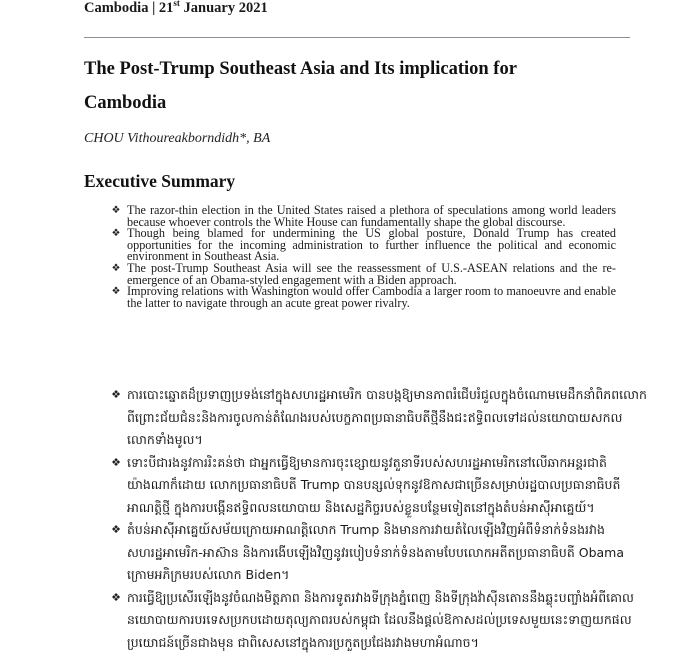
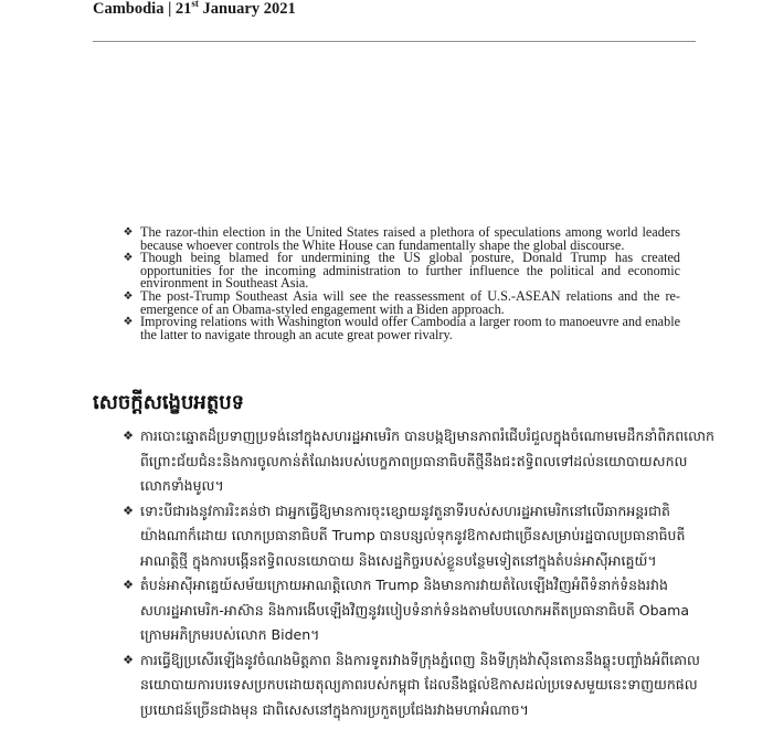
  Cambodia | 21st January 2021
- The Post-Trump Southeast Asia and Its implication for Cambodia
- CHOU Vithoureakborndidh*, BA
- Executive Summary
  ❖
  The razor-thin election in the United States raised a plethora of speculations among world leaders because whoever controls the White House can fundamentally shape the global discourse.
  ❖
  Though being blamed for undermining the US global posture, Donald Trump has created opportunities for the incoming administration to further influence the political and economic environment in Southeast Asia.
  ❖
  The post-Trump Southeast Asia will see the reassessment of U.S.-ASEAN relations and the re-emergence of an Obama-styled engagement with a Biden approach.
  ❖
  Improving relations with Washington would offer Cambodia a larger room to manoeuvre and enable the latter to navigate through an acute great power rivalry.
+ សេចក្តីសង្ខេបអត្ថបទ
  ❖
  ការបោះឆ្នោតដ៏ប្រទាញប្រទង់នៅក្នុងសហរដ្ឋអាមេរិក បានបង្កឱ្យមានភាពរំជើបរំជួលក្នុងចំណោមមេដឹកនាំពិភពលោក ពីព្រោះជ័យជំនះនិងការចូលកាន់តំណែងរបស់បេក្ខភាពប្រធានាធិបតីថ្មីនឹងជះឥទ្ធិពលទៅដល់នយោបាយសកលលោកទាំងមូល។
  ❖
  ទោះបីជារងនូវការរិះគន់ថា ជាអ្នកធ្វើឱ្យមានការចុះខ្សោយនូវតួនាទីរបស់សហរដ្ឋអាមេរិកនៅលើឆាកអន្តរជាតិយ៉ាងណាក៏ដោយ លោកប្រធានាធិបតី Trump បានបន្សល់ទុកនូវឱកាសជាច្រើនសម្រាប់រដ្ឋបាលប្រធានាធិបតីអាណត្តិថ្មី ក្នុងការបង្កើនឥទ្ធិពលនយោបាយ និងសេដ្ឋកិច្ចរបស់ខ្លួនបន្ថែមទៀតនៅក្នុងតំបន់អាស៊ីអាគ្នេយ៍។
  ❖
  តំបន់អាស៊ីអាគ្នេយ៍សម័យក្រោយអាណត្តិលោក Trump និងមានការវាយតំលៃឡើងវិញអំពីទំនាក់ទំនងរវាងសហរដ្ឋអាមេរិក-អាស៊ាន និងការងើបឡើងវិញនូវរបៀបទំនាក់ទំនងតាមបែបលោកអតីតប្រធានាធិបតី Obama ក្រោមអភិក្រមរបស់លោក Biden។
  ❖
  ការធ្វើឱ្យប្រសើរឡើងនូវចំណងមិត្តភាព និងការទូតរវាងទីក្រុងភ្នំពេញ និងទីក្រុងវ៉ាស៊ីនតោននឹងឆ្លុះបញ្ចាំងអំពីគោលនយោបាយការបរទេសប្រកបដោយតុល្យភាពរបស់កម្ពុជា ដែលនឹងផ្តល់ឱកាសដល់ប្រទេសមួយនេះទាញយកផលប្រយោជន៍ច្រើនជាងមុន ជាពិសេសនៅក្នុងការប្រកួតប្រជែងរវាងមហាអំណាច។
